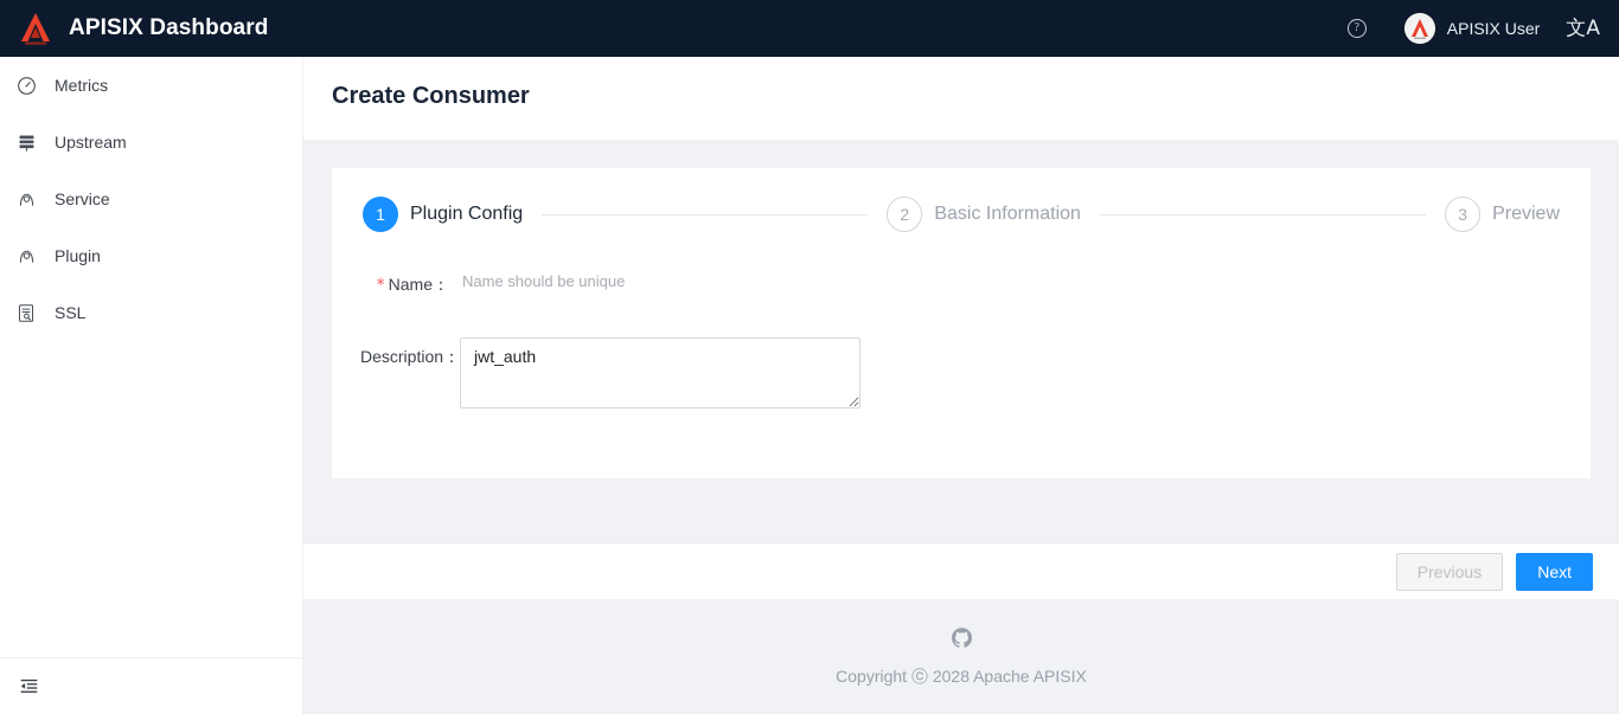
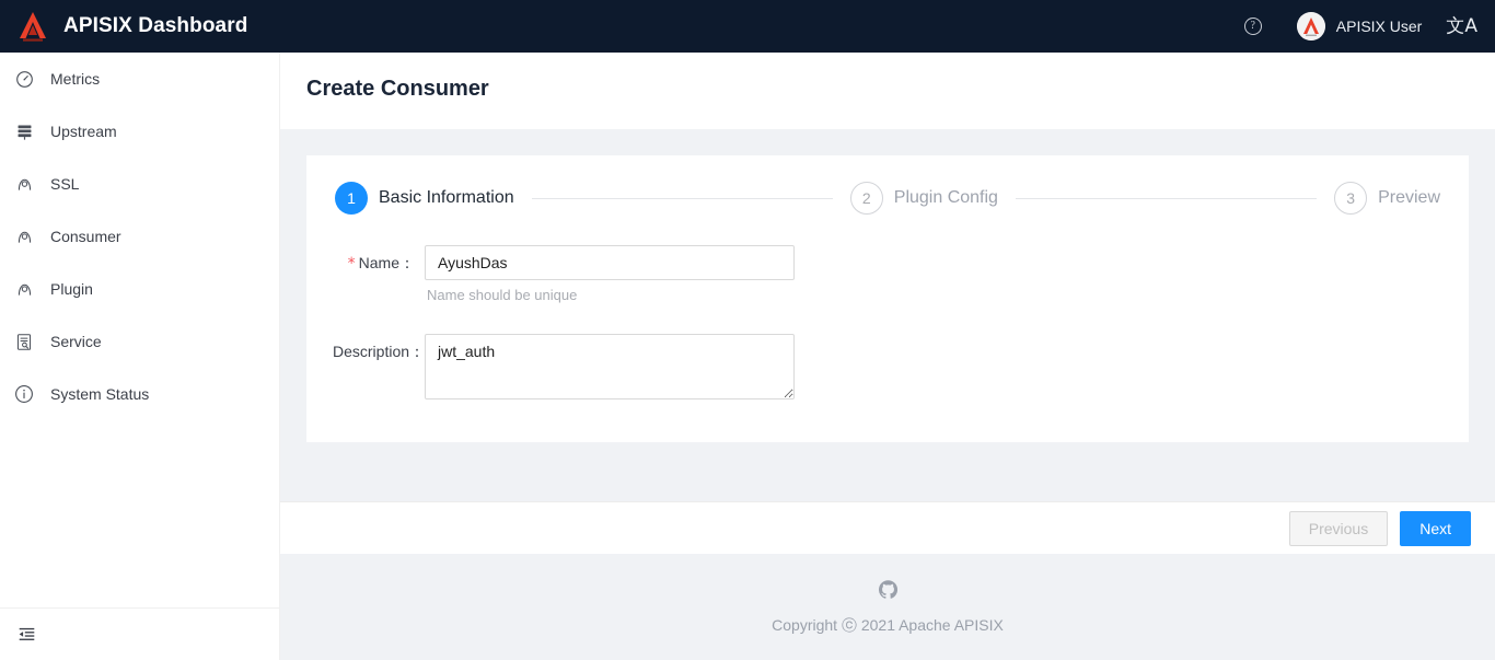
  APISIX Dashboard
  ?
  APISIX User
  文A
  Metrics
  Upstream
- Service
+ SSL
+ Consumer
  Plugin
- SSL
+ Service
+ System Status
  Create Consumer
  1
- Plugin Config
+ Basic Information
  2
- Basic Information
+ Plugin Config
  3
  Preview
  * Name：
+ AyushDas
  Name should be unique
  Description：
  jwt_auth
  Previous
  Next
- Copyright ⓒ 2028 Apache APISIX
+ Copyright ⓒ 2021 Apache APISIX
